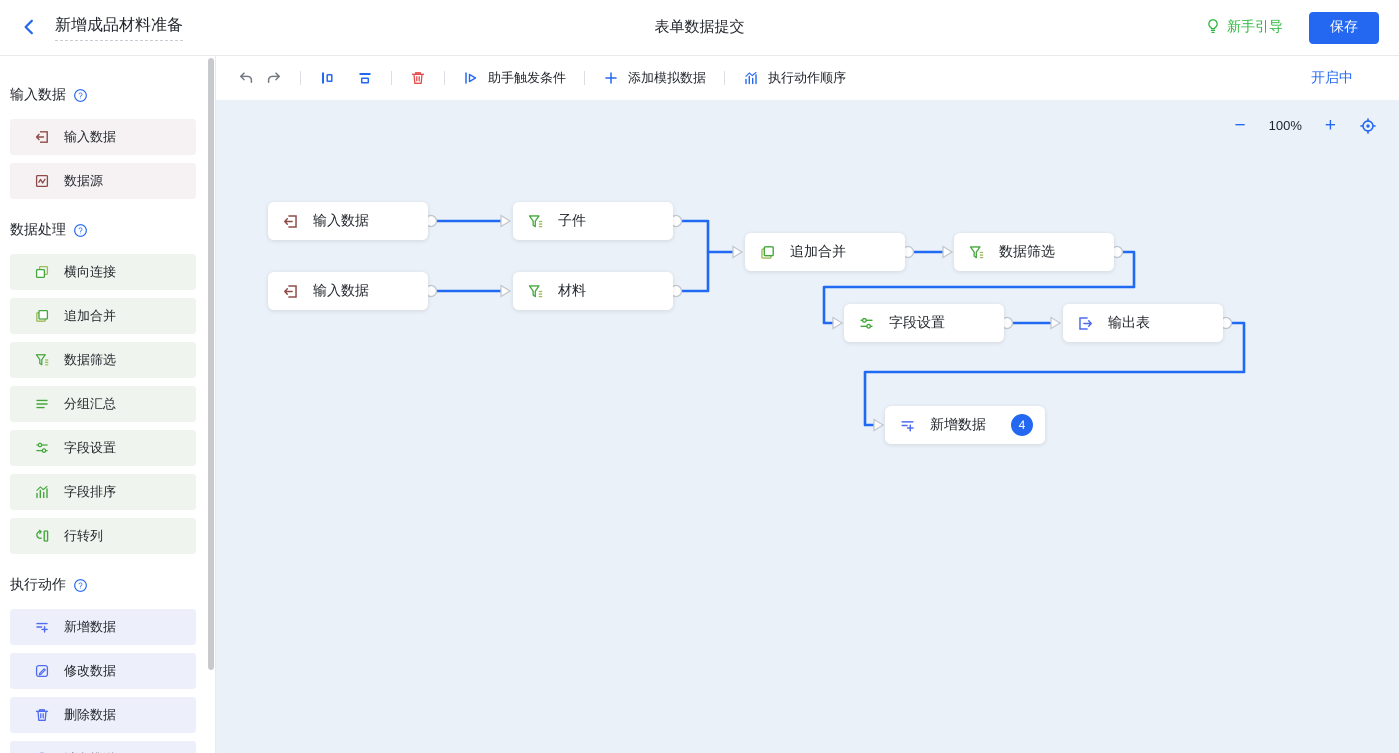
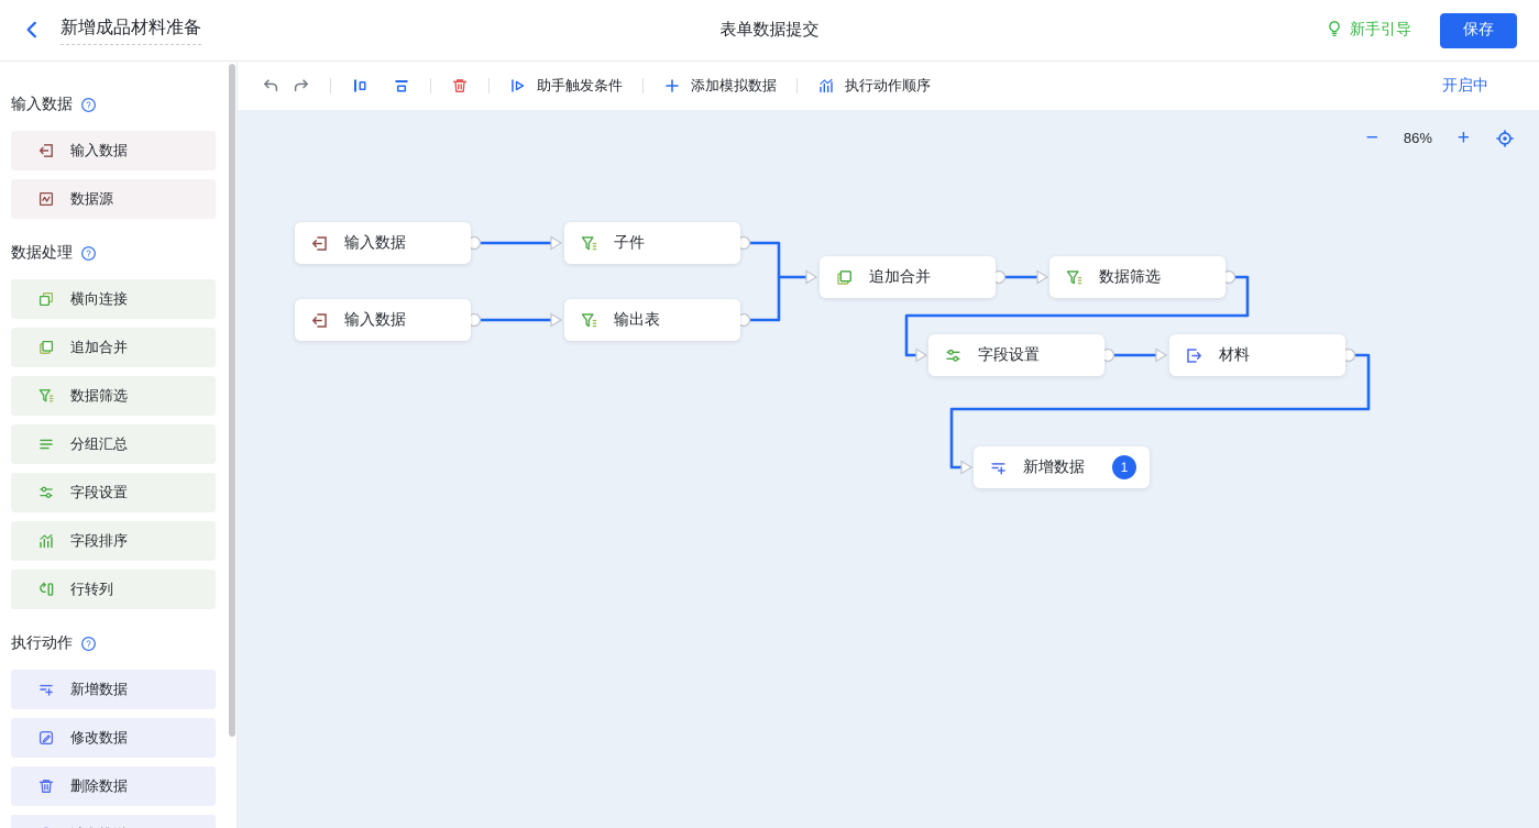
  新增成品材料准备
  表单数据提交
  新手引导
  保存
  输入数据
  ?
  输入数据
  数据源
  数据处理
  ?
  横向连接
  追加合并
  数据筛选
  分组汇总
  字段设置
  字段排序
  行转列
  执行动作
  ?
  新增数据
  修改数据
  删除数据
  助手触发条件
  添加模拟数据
  执行动作顺序
  开启中
  输入数据
  子件
  输入数据
- 材料
+ 输出表
  追加合并
  数据筛选
  字段设置
- 输出表
+ 材料
  新增数据
- 4
+ 1
  −
- 100%
+ 86%
  +
